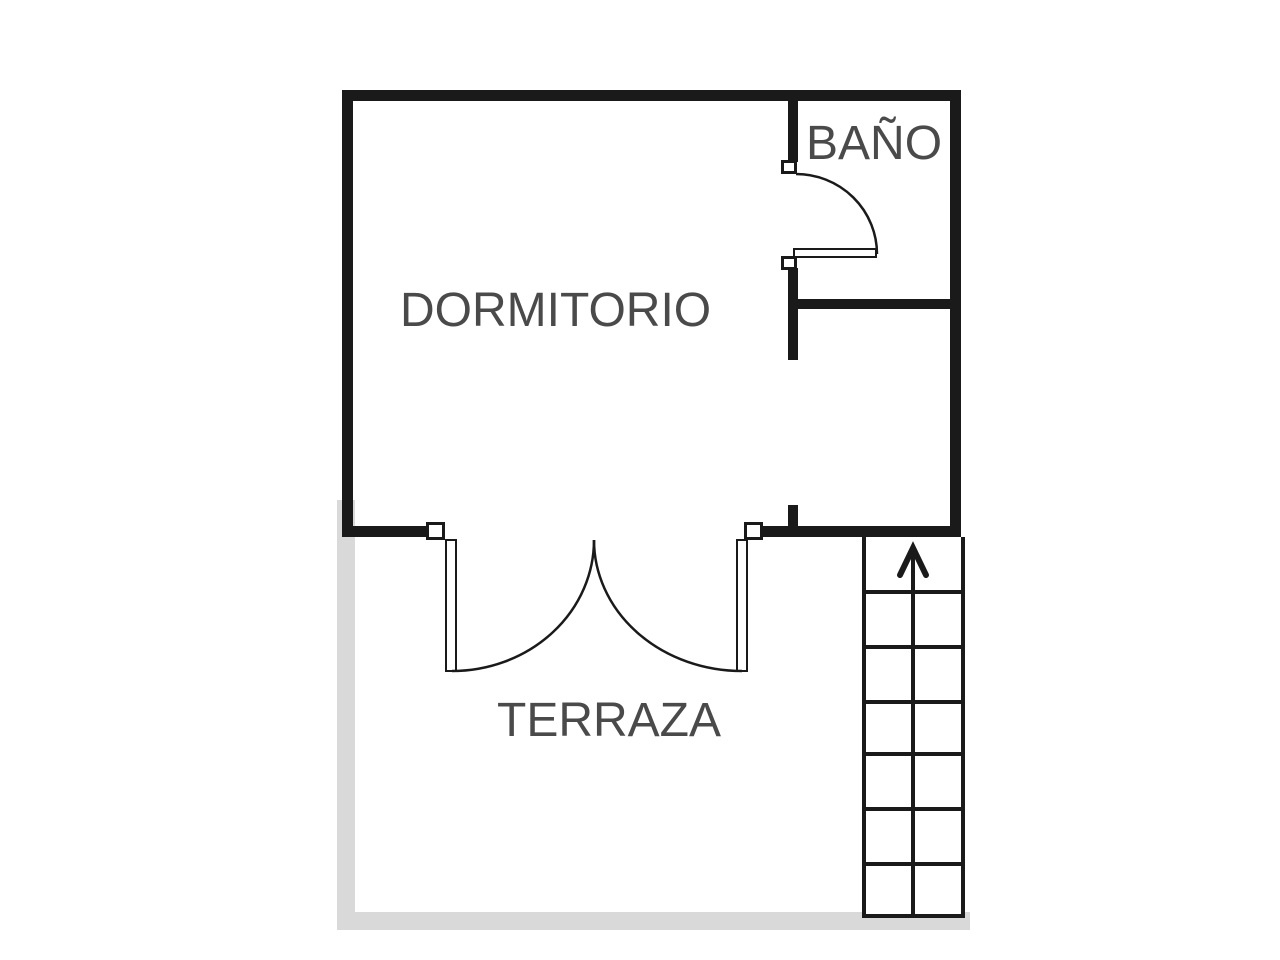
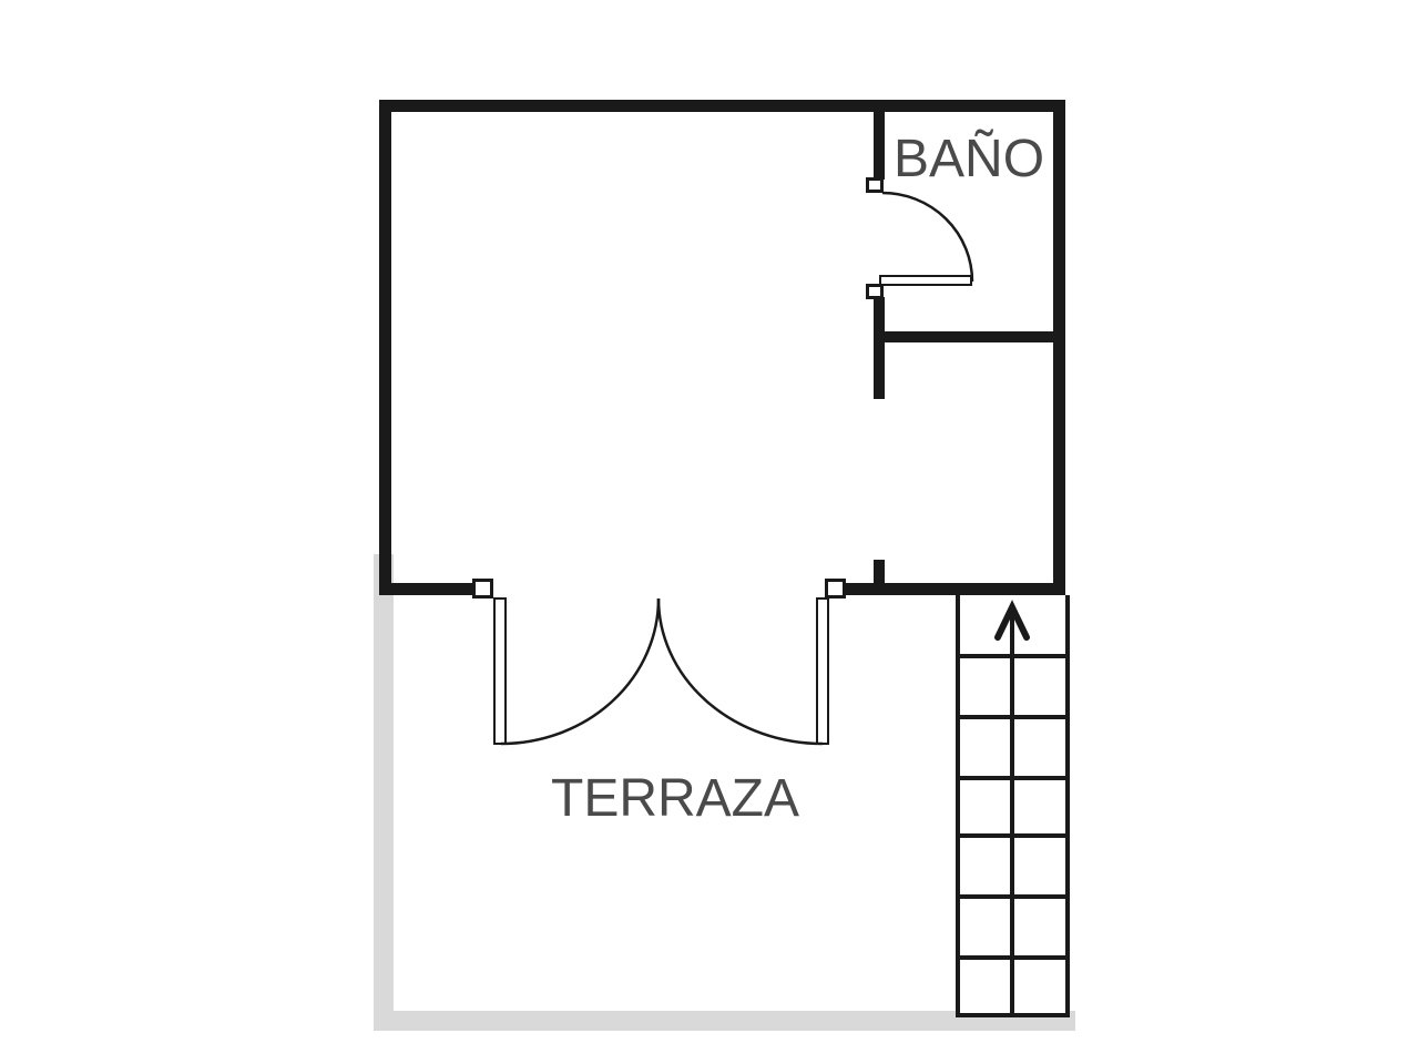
- DORMITORIO
  BAÑO
  TERRAZA
